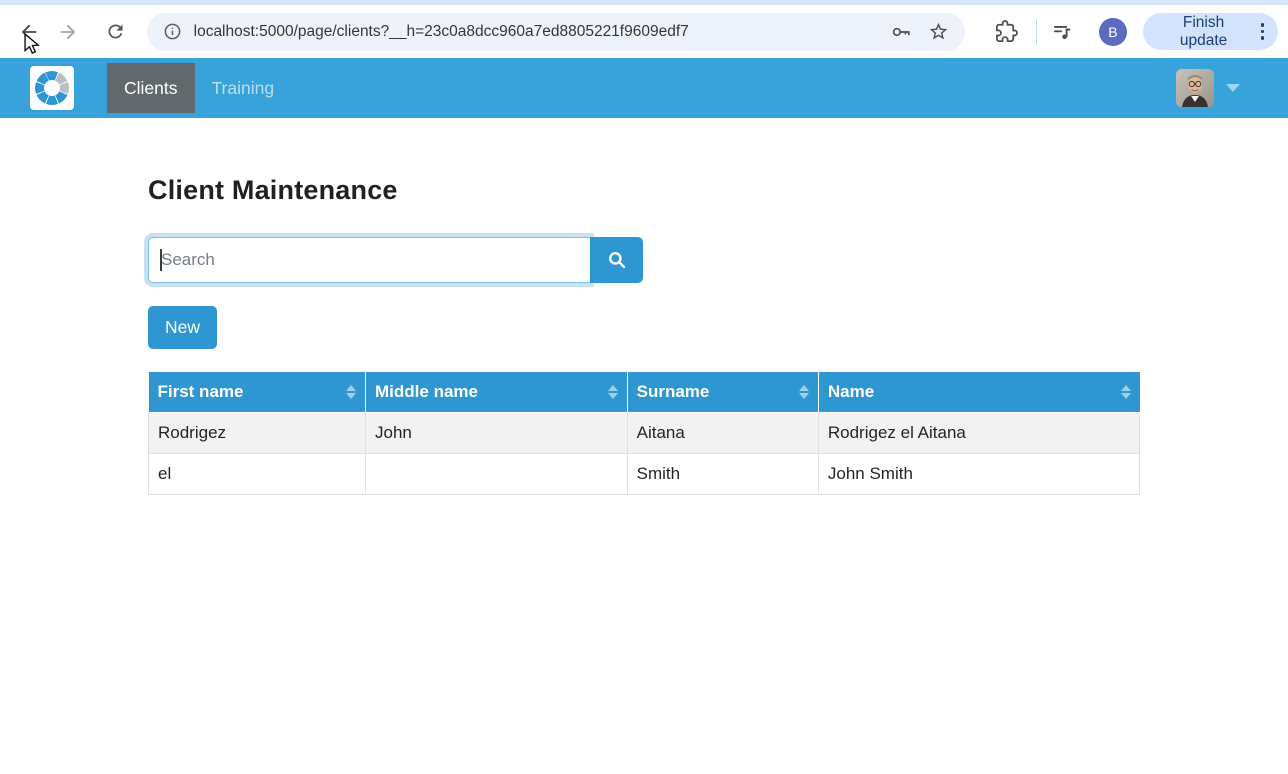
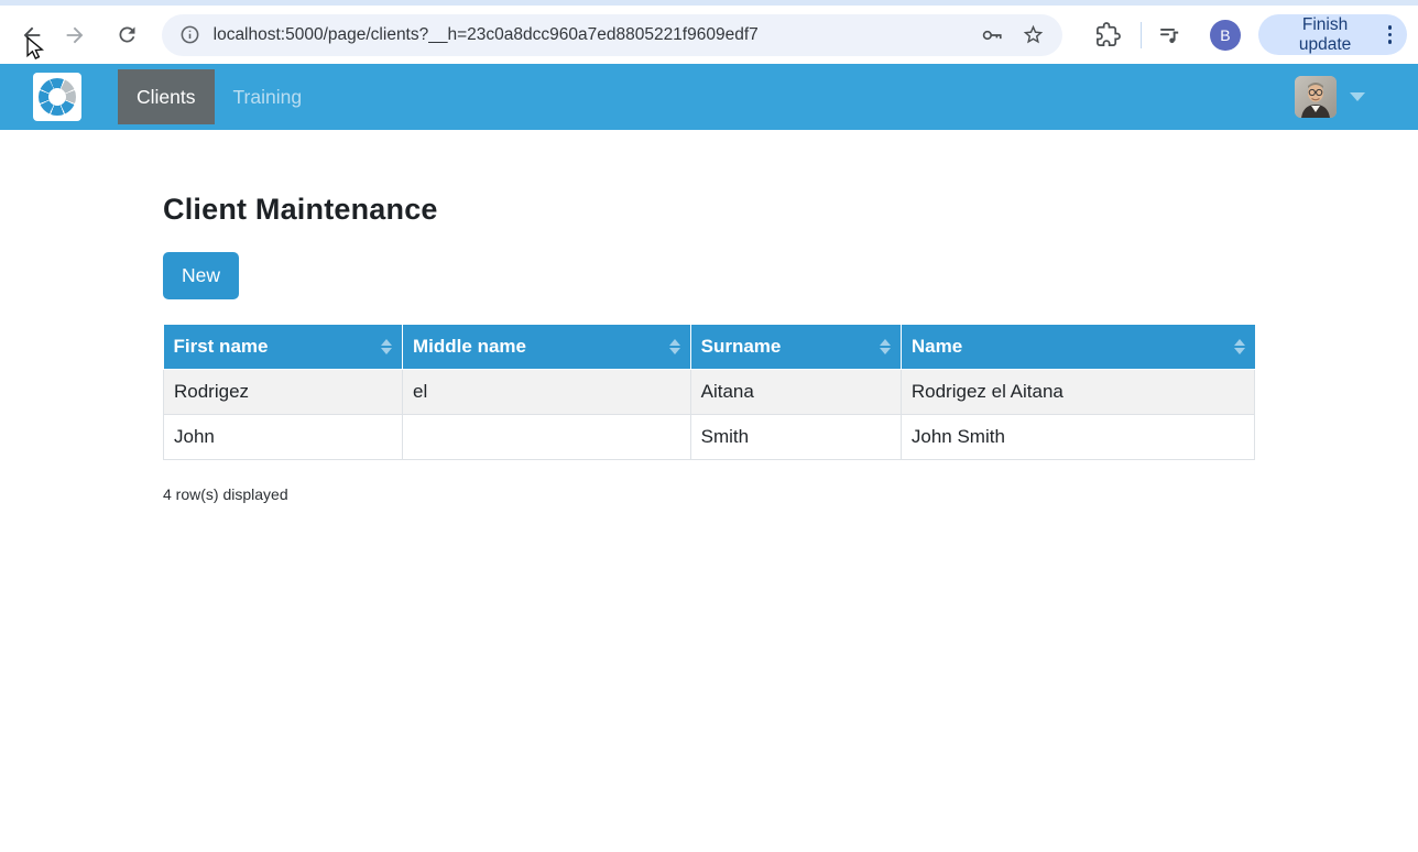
  localhost:5000/page/clients?__h=23c0a8dcc960a7ed8805221f9609edf7
  B
  Finish update
  Clients
  Training
  Client Maintenance
- Search
  New
  First name	Middle name	Surname	Name
- Rodrigez	John	Aitana	Rodrigez el Aitana
+ Rodrigez	el	Aitana	Rodrigez el Aitana
- el		Smith	John Smith
+ John		Smith	John Smith
+ 4 row(s) displayed
